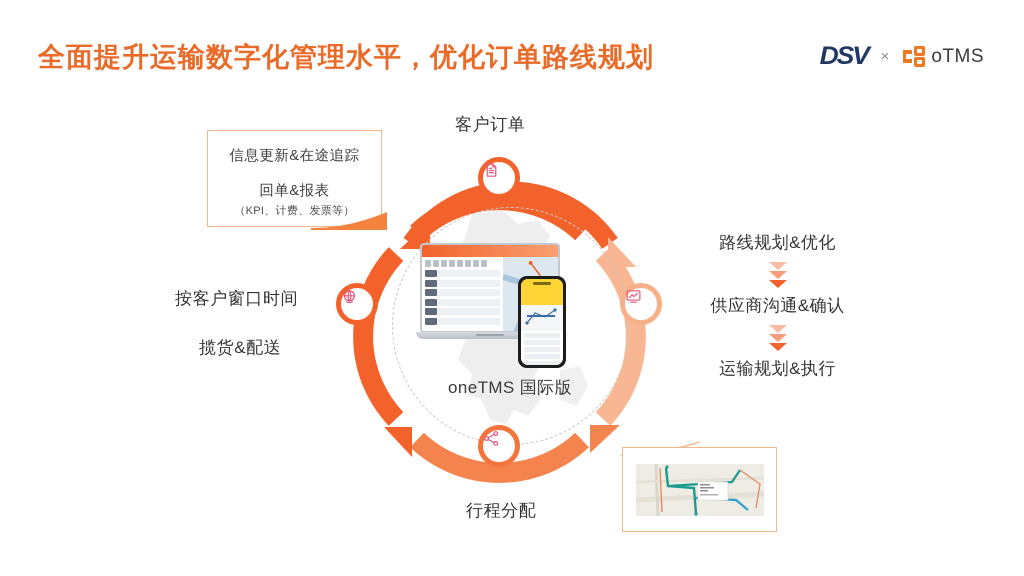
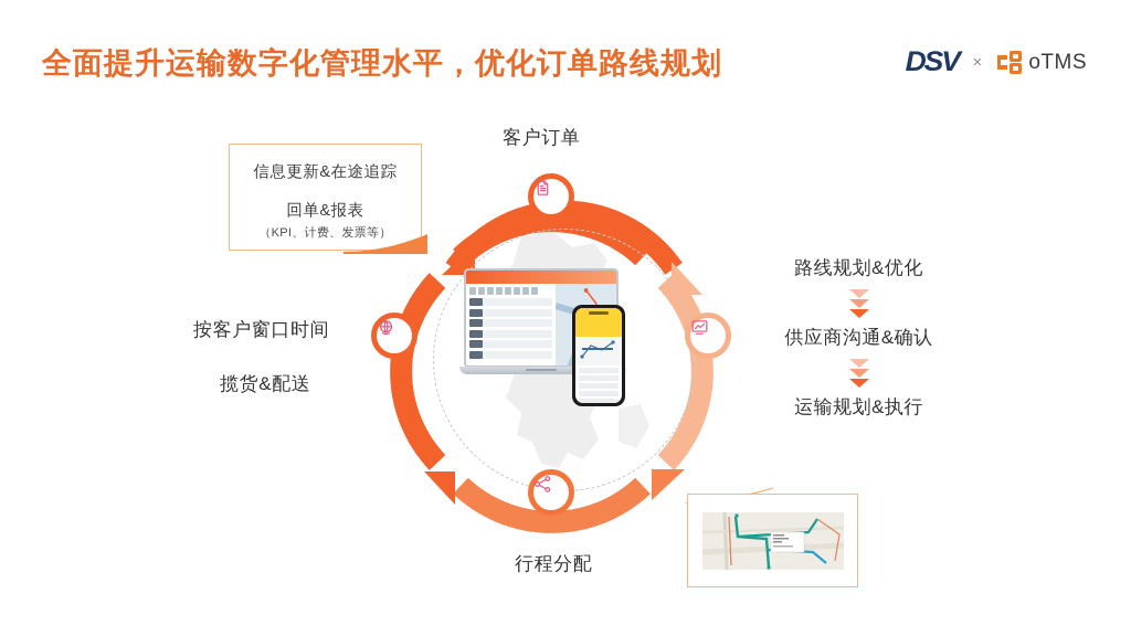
  全面提升运输数字化管理水平，优化订单路线规划
  DSV
  ×
  oTMS
  信息更新&在途追踪
  回单&报表
  （KPI、计费、发票等）
  客户订单
  行程分配
  按客户窗口时间
  揽货&配送
- oneTMS 国际版
  路线规划&优化
  供应商沟通&确认
  运输规划&执行
